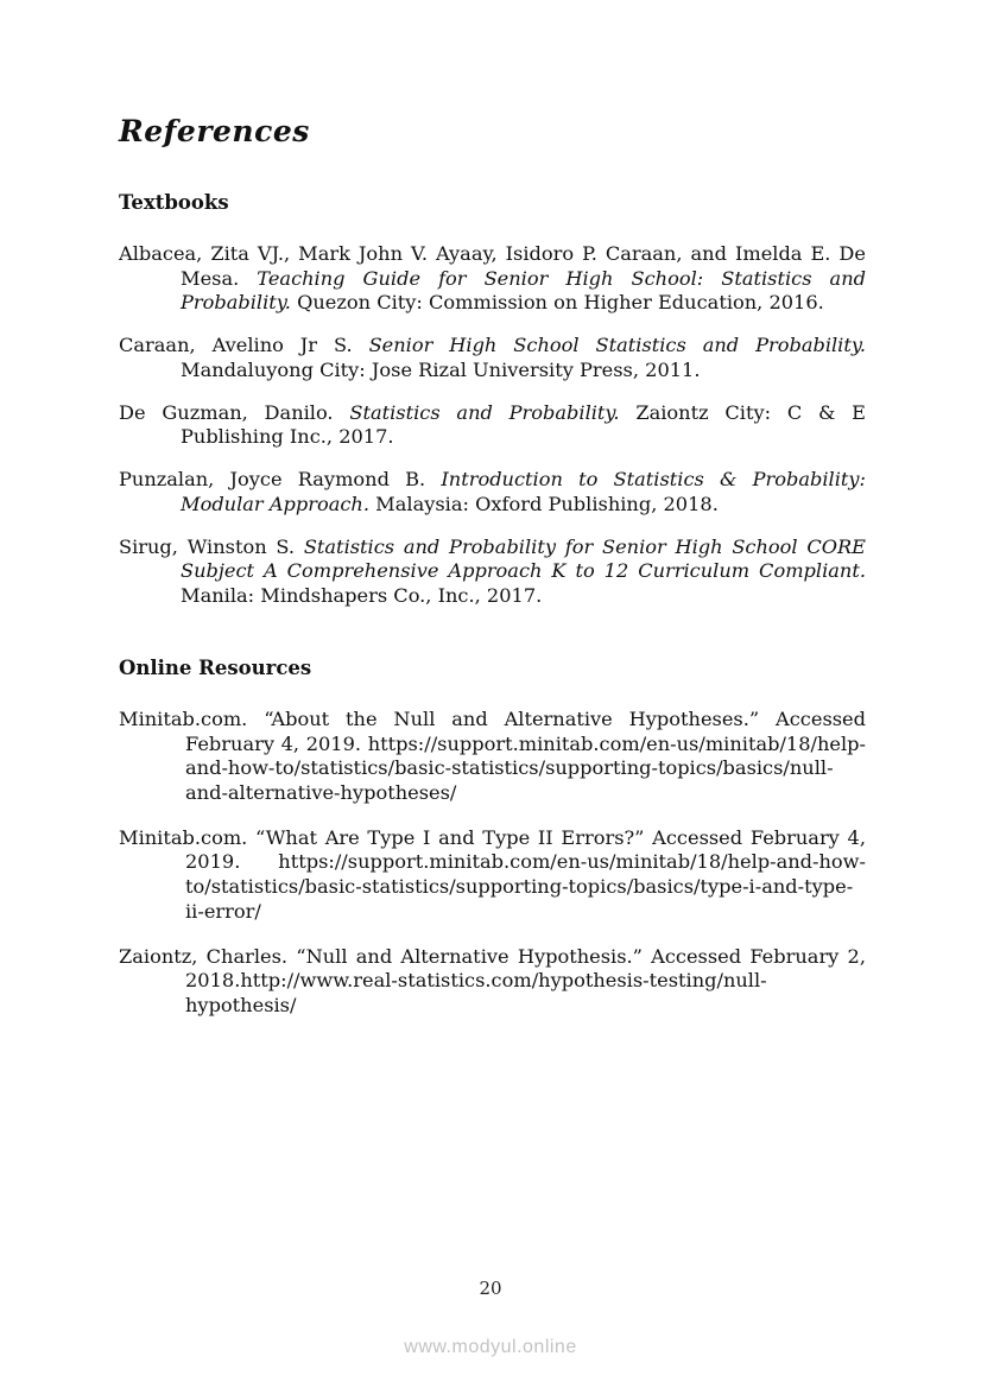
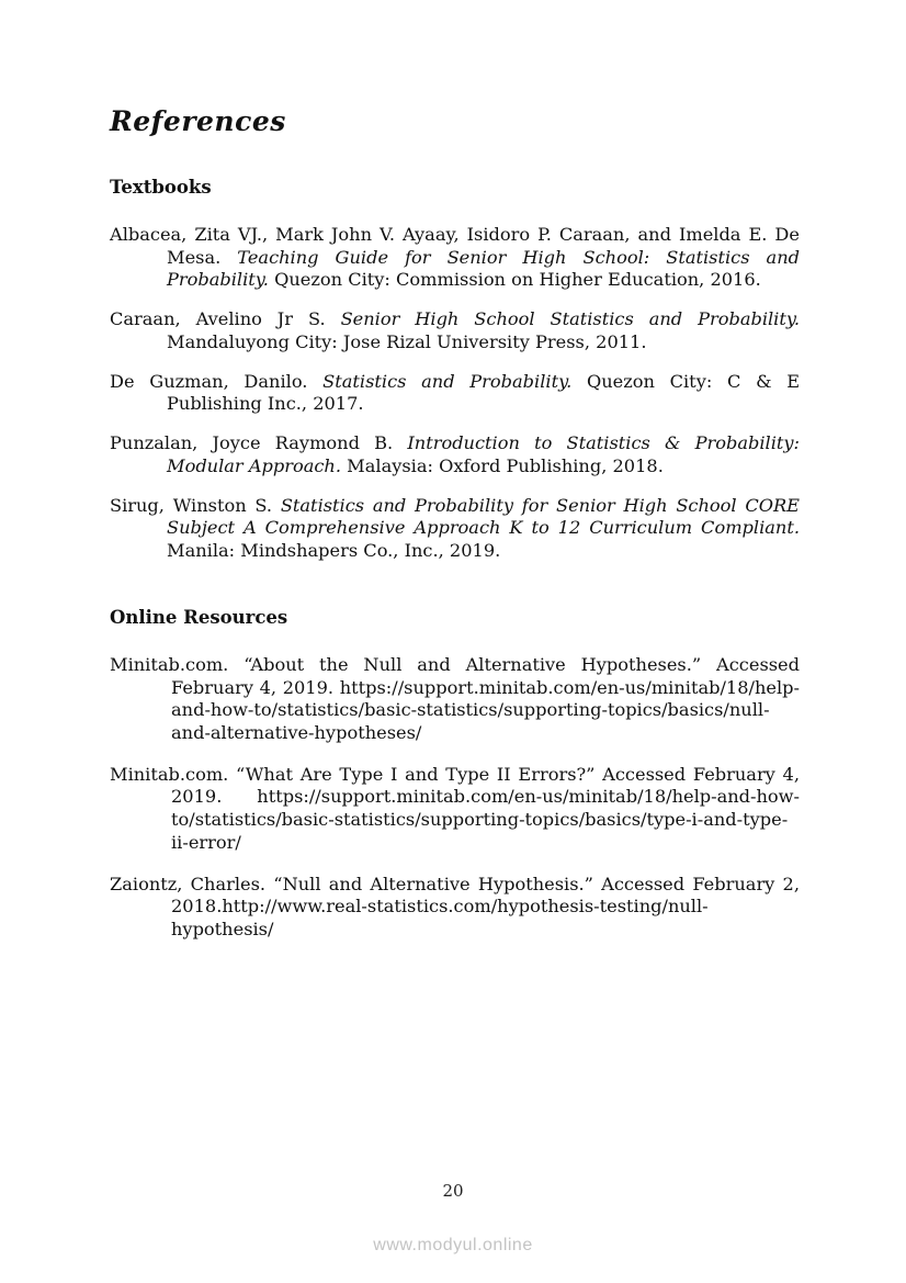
  References
  Textbooks
  Albacea, Zita VJ., Mark John V. Ayaay, Isidoro P. Caraan, and Imelda E. De Mesa. Teaching Guide for Senior High School: Statistics and Probability. Quezon City: Commission on Higher Education, 2016.
  Caraan, Avelino Jr S. Senior High School Statistics and Probability. Mandaluyong City: Jose Rizal University Press, 2011.
- De Guzman, Danilo. Statistics and Probability. Zaiontz City: C & E Publishing Inc., 2017.
+ De Guzman, Danilo. Statistics and Probability. Quezon City: C & E Publishing Inc., 2017.
  Punzalan, Joyce Raymond B. Introduction to Statistics & Probability: Modular Approach. Malaysia: Oxford Publishing, 2018.
- Sirug, Winston S. Statistics and Probability for Senior High School CORE Subject A Comprehensive Approach K to 12 Curriculum Compliant. Manila: Mindshapers Co., Inc., 2017.
+ Sirug, Winston S. Statistics and Probability for Senior High School CORE Subject A Comprehensive Approach K to 12 Curriculum Compliant. Manila: Mindshapers Co., Inc., 2019.
  Online Resources
  Minitab.com. “About the Null and Alternative Hypotheses.” Accessed February 4, 2019. https://support.minitab.com/en-us/minitab/18/help-and-how-to/statistics/basic-statistics/supporting-topics/basics/null-and-alternative-hypotheses/
  Minitab.com. “What Are Type I and Type II Errors?” Accessed February 4, 2019. https://support.minitab.com/en-us/minitab/18/help-and-how-to/statistics/basic-statistics/supporting-topics/basics/type-i-and-type-ii-error/
  Zaiontz, Charles. “Null and Alternative Hypothesis.” Accessed February 2, 2018.http://www.real-statistics.com/hypothesis-testing/null-hypothesis/
  20
  www.modyul.online
